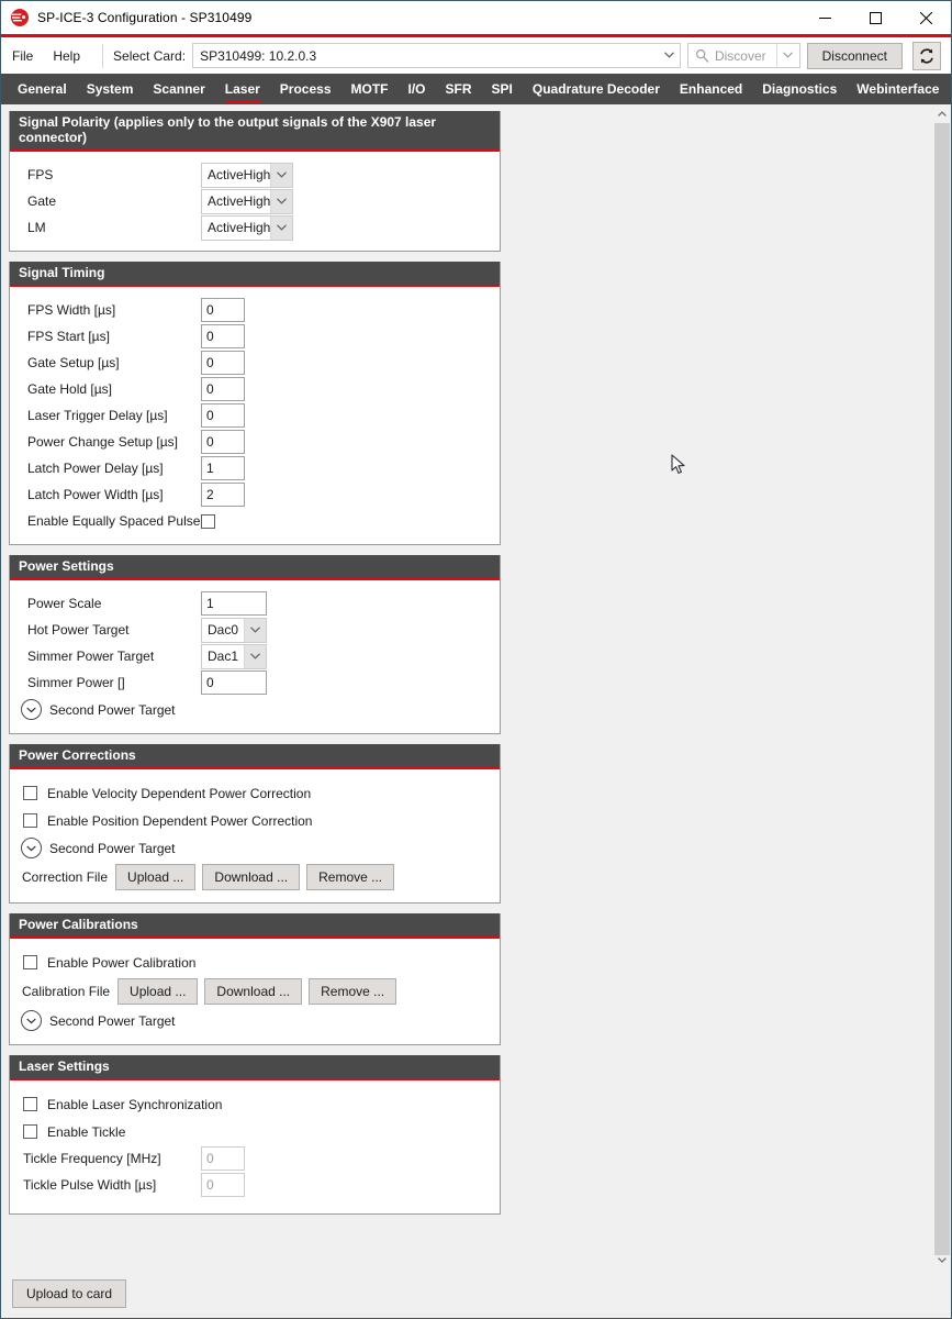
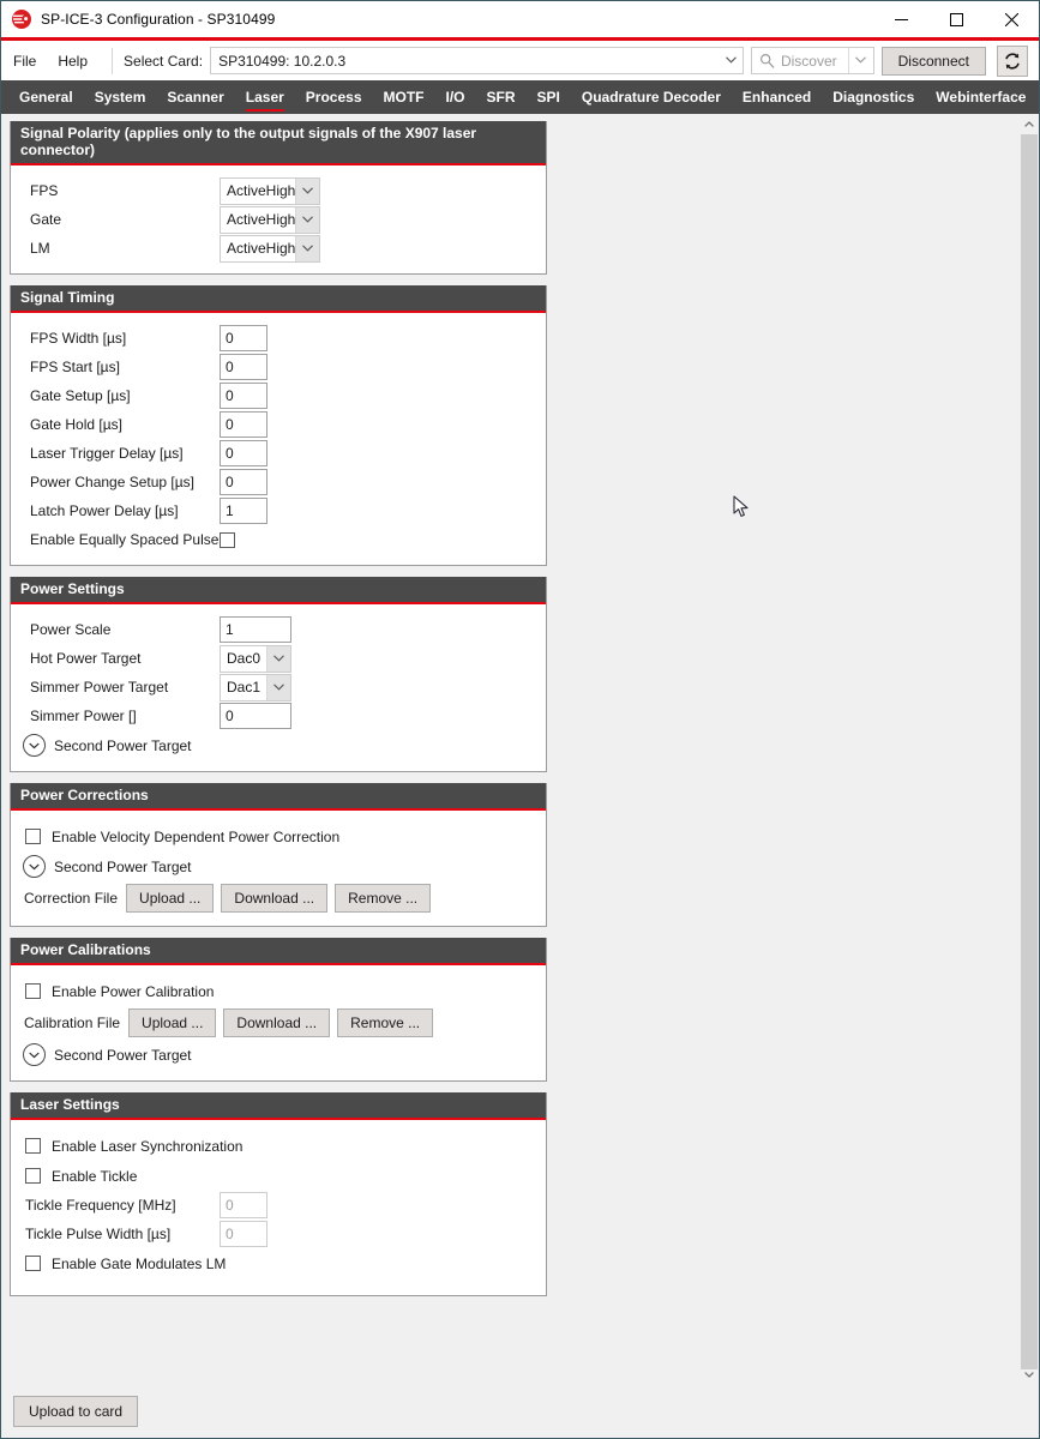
  SP-ICE-3 Configuration - SP310499
  File
  Help
  Select Card:
  SP310499: 10.2.0.3
  Discover
  Disconnect
  General
  System
  Scanner
  Laser
  Process
  MOTF
  I/O
  SFR
  SPI
  Quadrature Decoder
  Enhanced
  Diagnostics
  Webinterface
  Signal Polarity (applies only to the output signals of the X907 laser connector)
  FPS
  ActiveHigh
  Gate
  ActiveHigh
  LM
  ActiveHigh
  Signal Timing
  FPS Width [µs]
  0
  FPS Start [µs]
  0
  Gate Setup [µs]
  0
  Gate Hold [µs]
  0
  Laser Trigger Delay [µs]
  0
  Power Change Setup [µs]
  0
  Latch Power Delay [µs]
  1
- Latch Power Width [µs]
- 2
  Enable Equally Spaced Pulse
  Power Settings
  Power Scale
  1
  Hot Power Target
  Dac0
  Simmer Power Target
  Dac1
  Simmer Power []
  0
  Second Power Target
  Power Corrections
  Enable Velocity Dependent Power Correction
- Enable Position Dependent Power Correction
  Second Power Target
  Correction File
  Upload ...
  Download ...
  Remove ...
  Power Calibrations
  Enable Power Calibration
  Calibration File
  Upload ...
  Download ...
  Remove ...
  Second Power Target
  Laser Settings
  Enable Laser Synchronization
  Enable Tickle
  Tickle Frequency [MHz]
  0
  Tickle Pulse Width [µs]
  0
+ Enable Gate Modulates LM
  Upload to card
